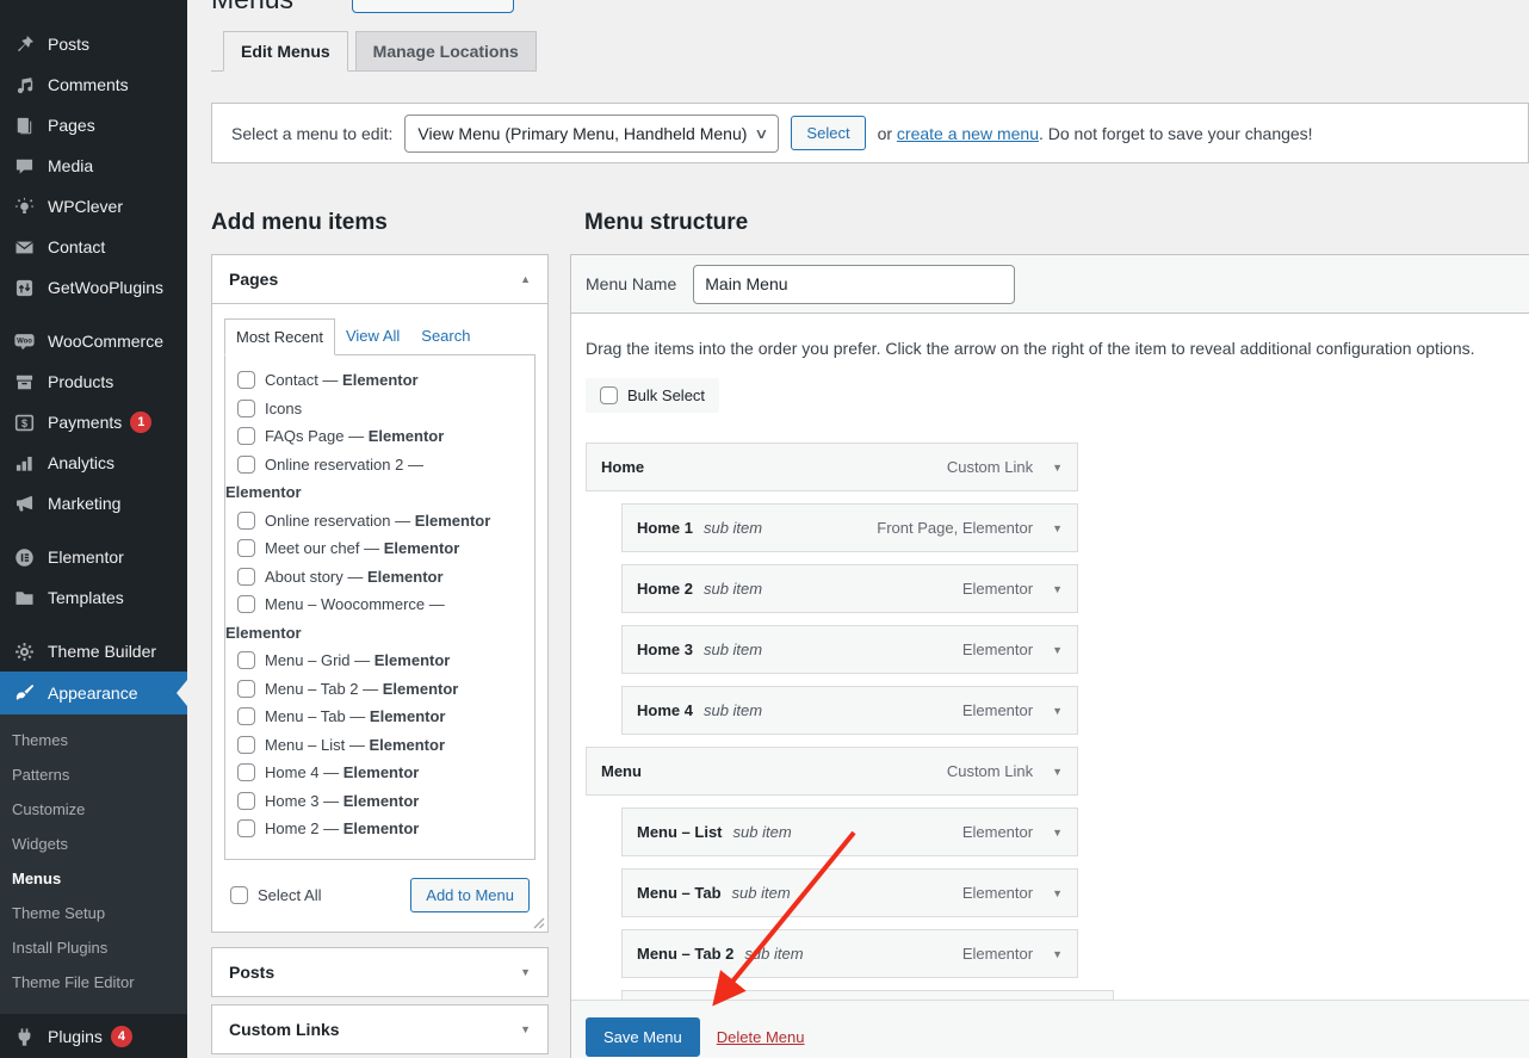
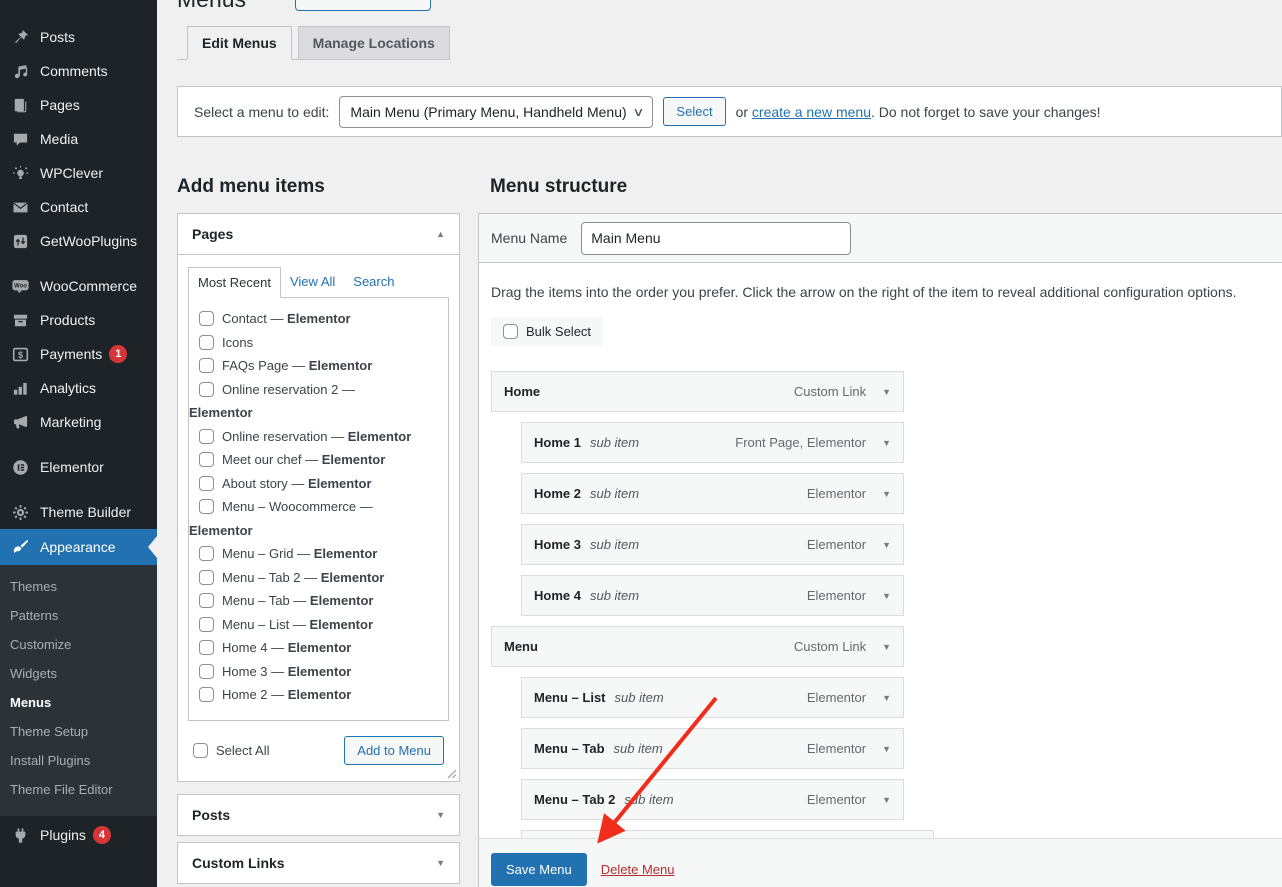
  Posts
  Comments
  Pages
  Media
  WPClever
  Contact
  GetWooPlugins
  WooCommerce
  Products
  $
  Payments
  1
  Analytics
  Marketing
  Elementor
- Templates
  Theme Builder
  Appearance
  Themes
  Patterns
  Customize
  Widgets
  Menus
  Theme Setup
  Install Plugins
  Theme File Editor
  Plugins
  4
  Edit Menus
  Manage Locations
  Select a menu to edit:
- View Menu (Primary Menu, Handheld Menu)
+ Main Menu (Primary Menu, Handheld Menu)
  ∨
  Select
  or create a new menu. Do not forget to save your changes!
  Add menu items
  Menu structure
  Pages
  ▲
  Most Recent
  View All
  Search
  Contact — Elementor
  Icons
  FAQs Page — Elementor
  Online reservation 2 —
  Elementor
  Online reservation — Elementor
  Meet our chef — Elementor
  About story — Elementor
  Menu – Woocommerce —
  Elementor
  Menu – Grid — Elementor
  Menu – Tab 2 — Elementor
  Menu – Tab — Elementor
  Menu – List — Elementor
  Home 4 — Elementor
  Home 3 — Elementor
  Home 2 — Elementor
  Select All
  Add to Menu
  Posts
  ▼
  Custom Links
  ▼
  Menu Name
  Main Menu
  Drag the items into the order you prefer. Click the arrow on the right of the item to reveal additional configuration options.
  Bulk Select
  Home
  Custom Link
  ▼
  Home 1
  sub item
  Front Page, Elementor
  ▼
  Home 2
  sub item
  Elementor
  ▼
  Home 3
  sub item
  Elementor
  ▼
  Home 4
  sub item
  Elementor
  ▼
  Menu
  Custom Link
  ▼
  Menu – List
  sub item
  Elementor
  ▼
  Menu – Tab
  sub item
  Elementor
  ▼
  Menu – Tab 2
  sb item
  Elementor
  ▼
  Save Menu
  Delete Menu
